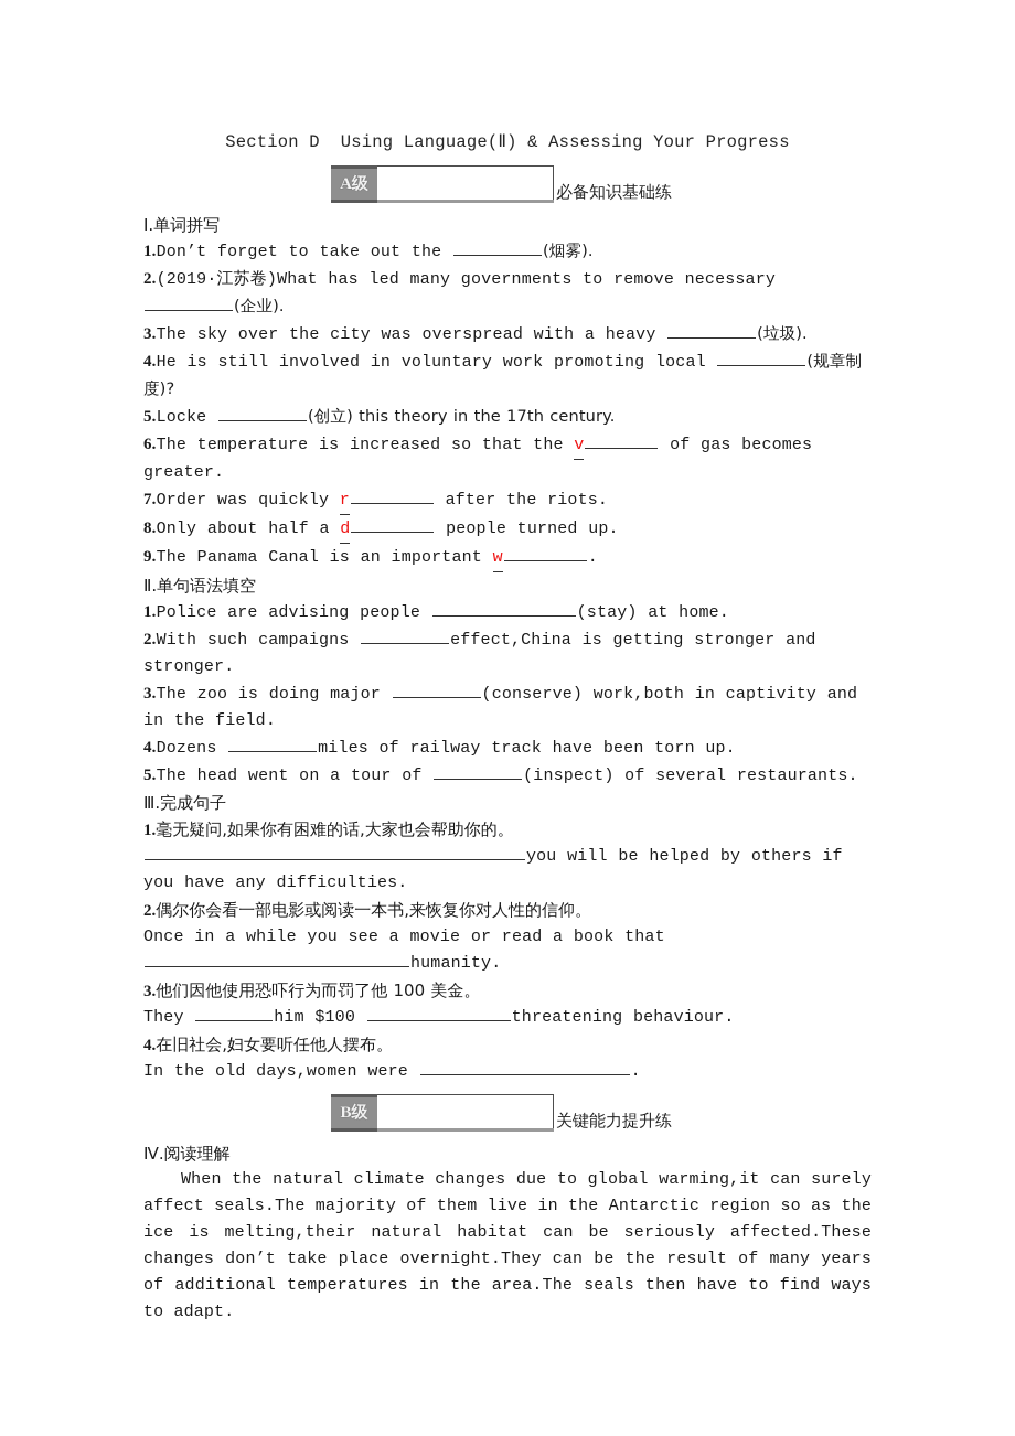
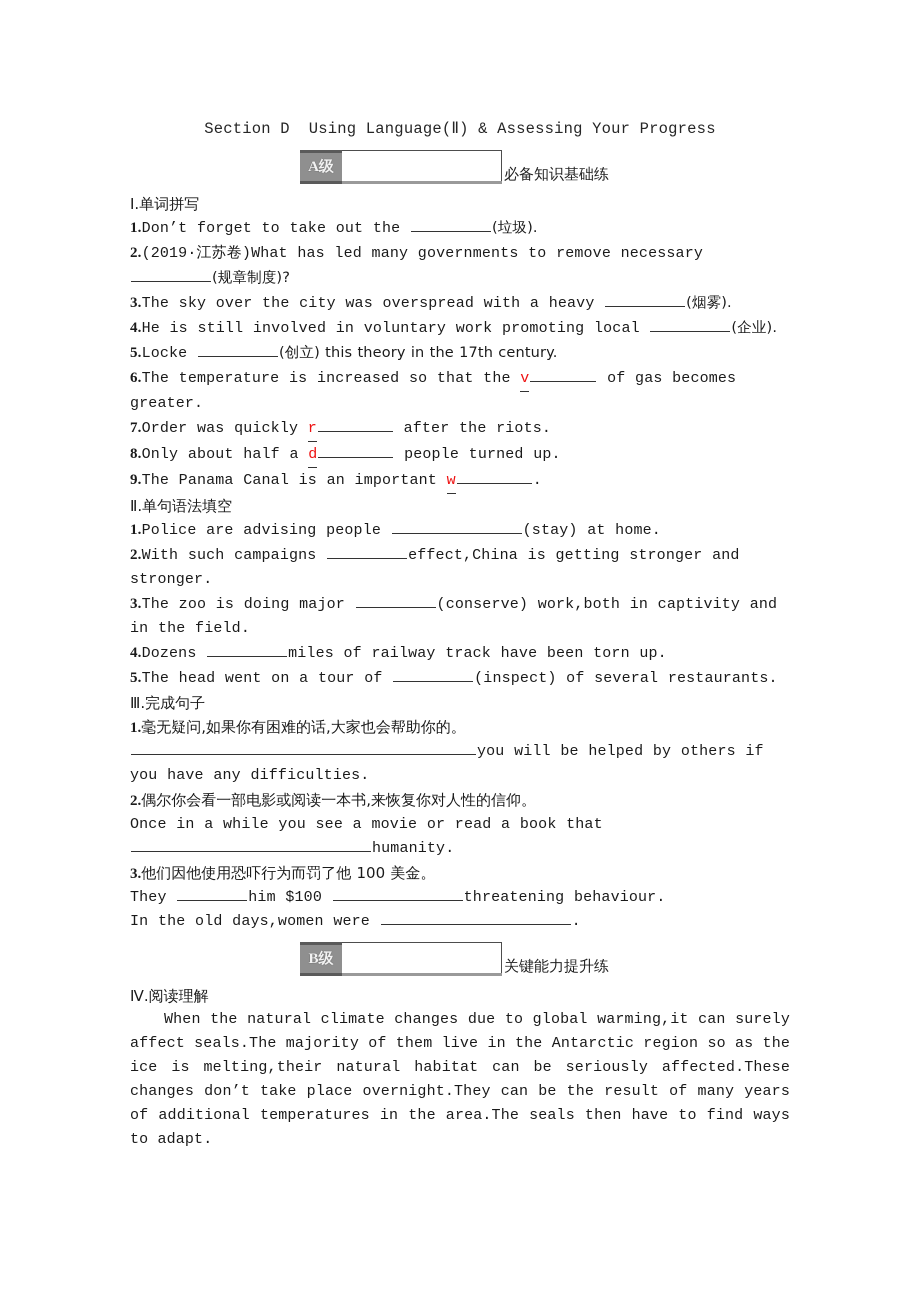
  Section D Using Language(Ⅱ) & Assessing Your Progress
  A级
  必备知识基础练
  Ⅰ.单词拼写
- 1.Don’t forget to take out the (烟雾).
+ 1.Don’t forget to take out the (垃圾).
- 2.(2019·江苏卷)What has led many governments to remove necessary (企业).
+ 2.(2019·江苏卷)What has led many governments to remove necessary (规章制度)?
- 3.The sky over the city was overspread with a heavy (垃圾).
+ 3.The sky over the city was overspread with a heavy (烟雾).
- 4.He is still involved in voluntary work promoting local (规章制度)?
+ 4.He is still involved in voluntary work promoting local (企业).
  5.Locke (创立) this theory in the 17th century.
  6.The temperature is increased so that the v of gas becomes greater.
  7.Order was quickly r after the riots.
  8.Only about half a d people turned up.
  9.The Panama Canal is an important w .
  Ⅱ.单句语法填空
  1.Police are advising people (stay) at home.
  2.With such campaigns effect,China is getting stronger and stronger.
  3.The zoo is doing major (conserve) work,both in captivity and in the field.
  4.Dozens miles of railway track have been torn up.
  5.The head went on a tour of (inspect) of several restaurants.
  Ⅲ.完成句子
  1.毫无疑问,如果你有困难的话,大家也会帮助你的。
  you will be helped by others if you have any difficulties.
  2.偶尔你会看一部电影或阅读一本书,来恢复你对人性的信仰。
  Once in a while you see a movie or read a book that humanity.
  3.他们因他使用恐吓行为而罚了他 100 美金。
  They him $100 threatening behaviour.
- 4.在旧社会,妇女要听任他人摆布。
  In the old days,women were .
  B级
  关键能力提升练
  Ⅳ.阅读理解
  When the natural climate changes due to global warming,it can surely affect seals.The majority of them live in the Antarctic region so as the ice is melting,their natural habitat can be seriously affected.These changes don’t take place overnight.They can be the result of many years of additional temperatures in the area.The seals then have to find ways to adapt.
